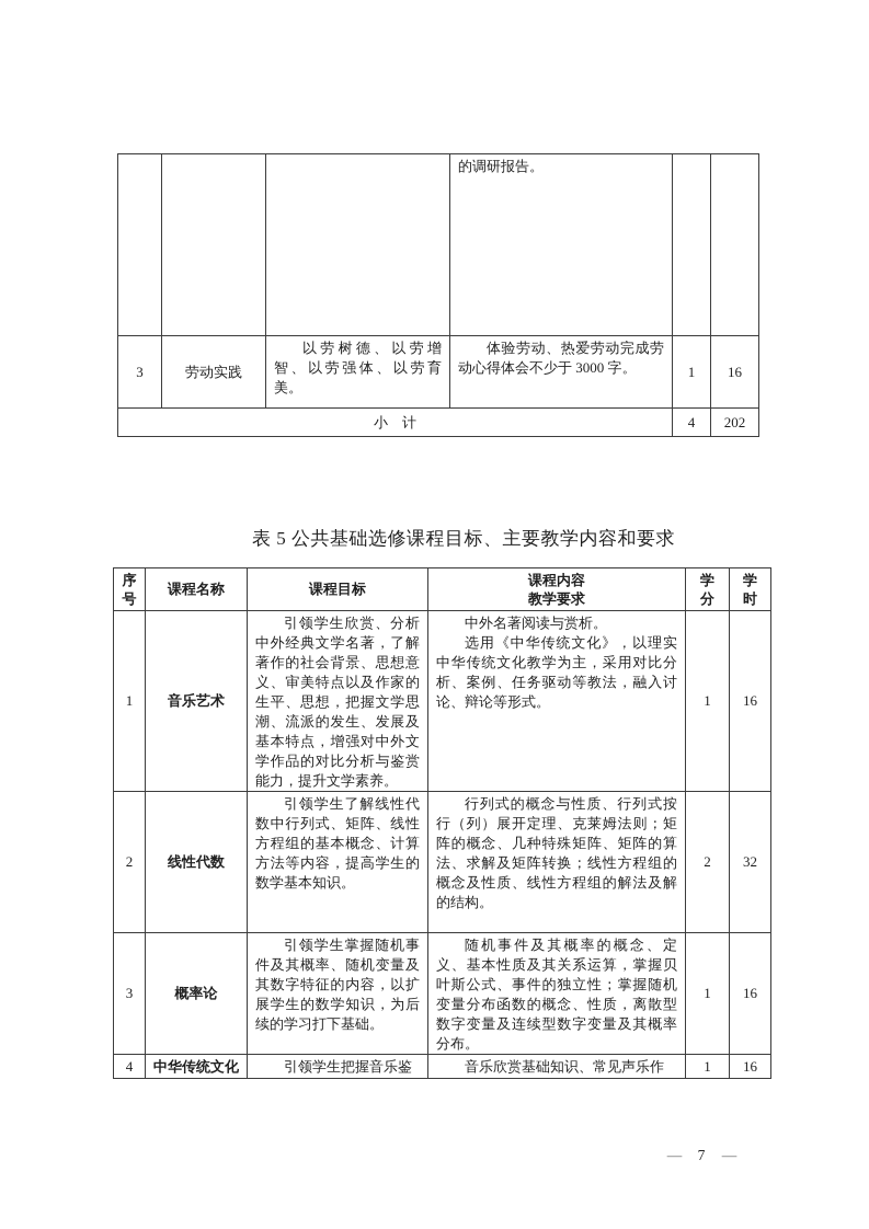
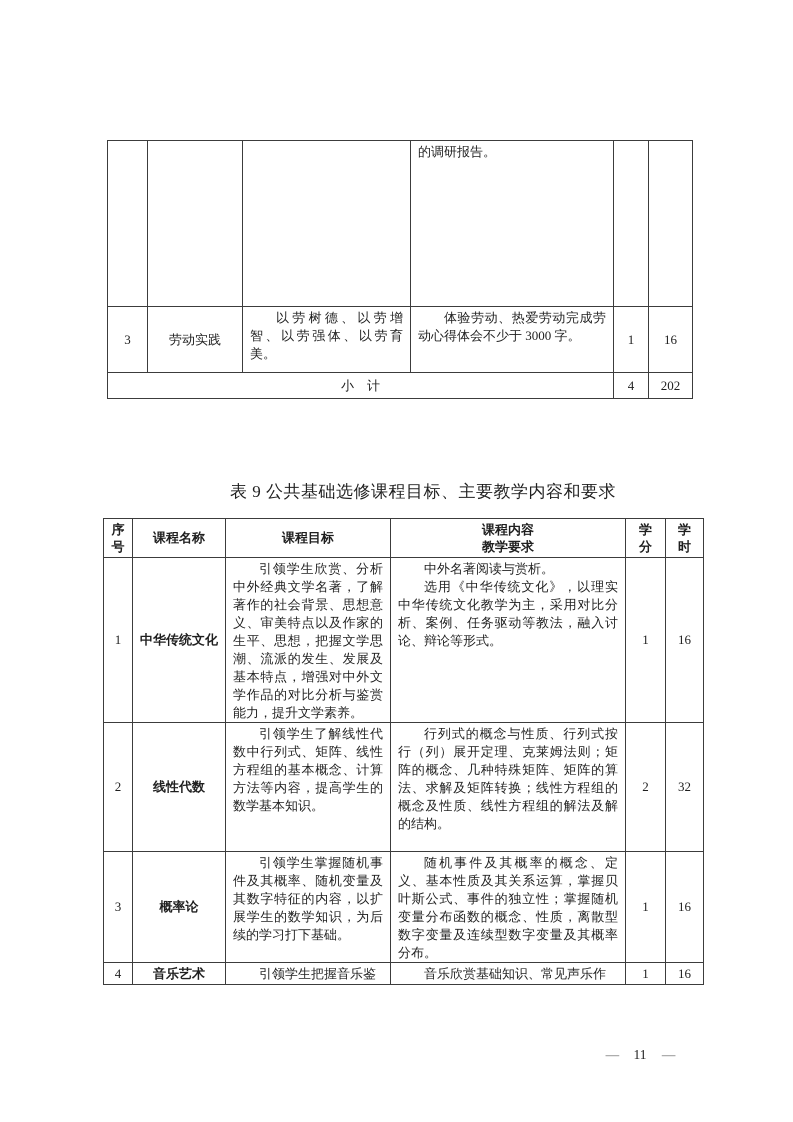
  			的调研报告。
  3	劳动实践	以劳树德、以劳增智、以劳强体、以劳育美。	体验劳动、热爱劳动完成劳动心得体会不少于 3000 字。	1	16
  小 计	4	202
- 表 5 公共基础选修课程目标、主要教学内容和要求
+ 表 9 公共基础选修课程目标、主要教学内容和要求
  序号	课程名称	课程目标	课程内容 教学要求	学分	学时
- 1	音乐艺术	引领学生欣赏、分析中外经典文学名著，了解著作的社会背景、思想意义、审美特点以及作家的生平、思想，把握文学思潮、流派的发生、发展及基本特点，增强对中外文学作品的对比分析与鉴赏能力，提升文学素养。	中外名著阅读与赏析。 选用《中华传统文化》，以理实中华传统文化教学为主，采用对比分析、案例、任务驱动等教法，融入讨论、辩论等形式。	1	16
+ 1	中华传统文化	引领学生欣赏、分析中外经典文学名著，了解著作的社会背景、思想意义、审美特点以及作家的生平、思想，把握文学思潮、流派的发生、发展及基本特点，增强对中外文学作品的对比分析与鉴赏能力，提升文学素养。	中外名著阅读与赏析。 选用《中华传统文化》，以理实中华传统文化教学为主，采用对比分析、案例、任务驱动等教法，融入讨论、辩论等形式。	1	16
  2	线性代数	引领学生了解线性代数中行列式、矩阵、线性方程组的基本概念、计算方法等内容，提高学生的数学基本知识。	行列式的概念与性质、行列式按行（列）展开定理、克莱姆法则；矩阵的概念、几种特殊矩阵、矩阵的算法、求解及矩阵转换；线性方程组的概念及性质、线性方程组的解法及解的结构。	2	32
  3	概率论	引领学生掌握随机事件及其概率、随机变量及其数字特征的内容，以扩展学生的数学知识，为后续的学习打下基础。	随机事件及其概率的概念、定义、基本性质及其关系运算，掌握贝叶斯公式、事件的独立性；掌握随机变量分布函数的概念、性质，离散型数字变量及连续型数字变量及其概率分布。	1	16
- 4	中华传统文化	引领学生把握音乐鉴	音乐欣赏基础知识、常见声乐作	1	16
+ 4	音乐艺术	引领学生把握音乐鉴	音乐欣赏基础知识、常见声乐作	1	16
- — 7 —
+ — 11 —
